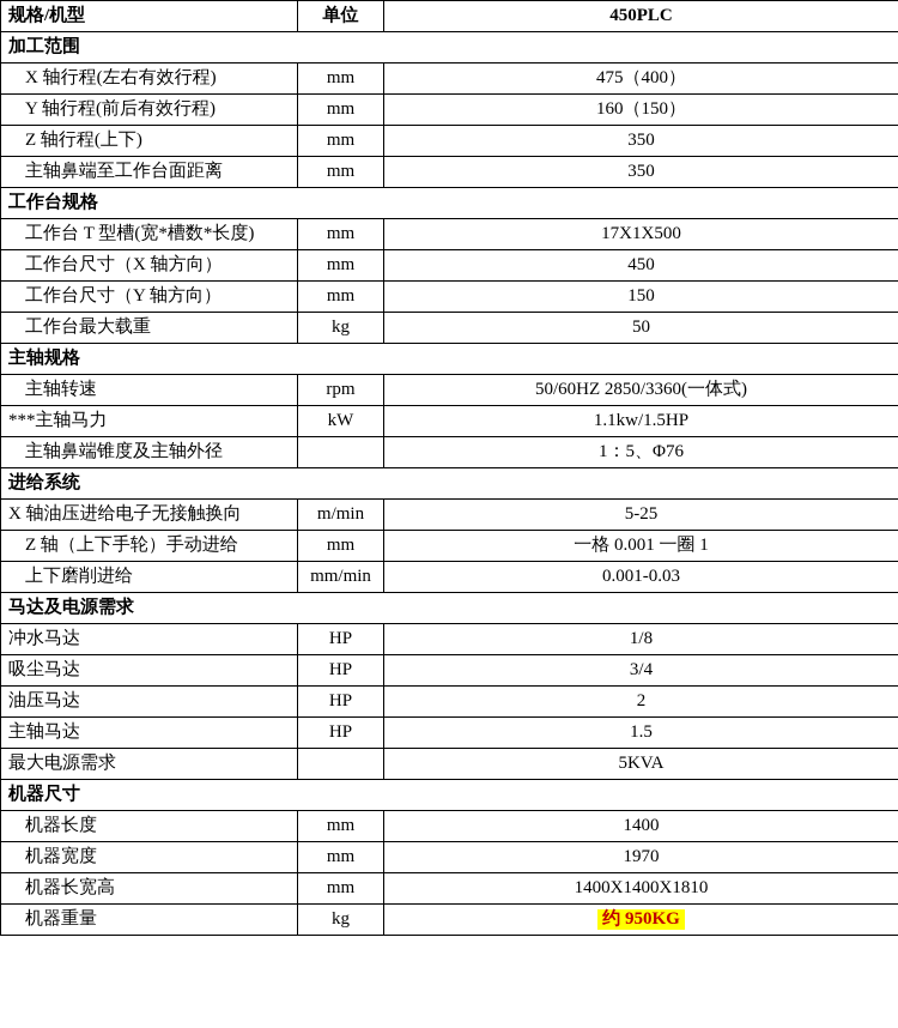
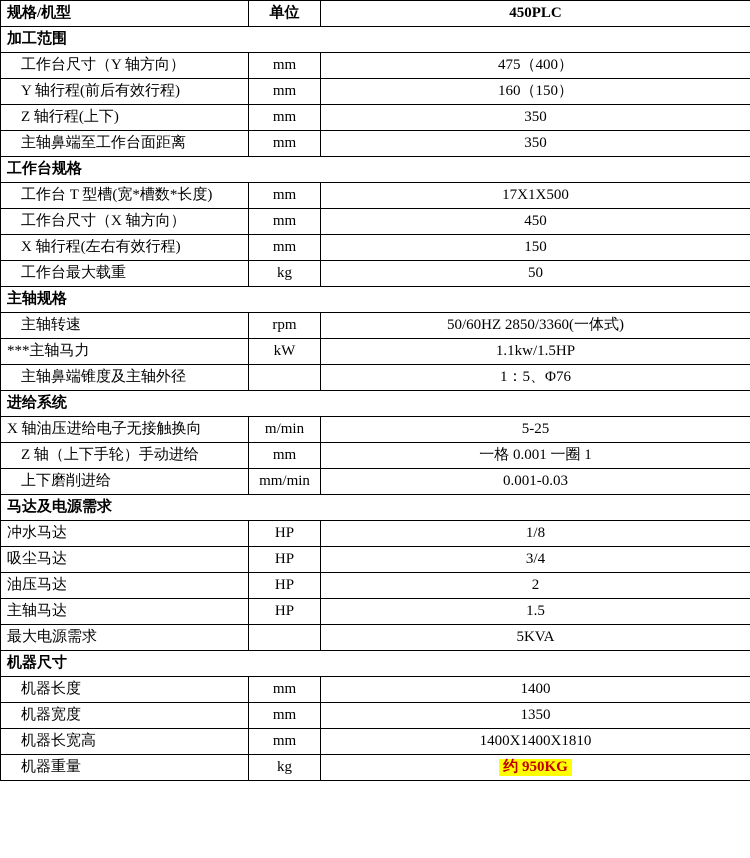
  规格/机型	单位	450PLC
  加工范围
- X 轴行程(左右有效行程)	mm	475（400）
+ 工作台尺寸（Y 轴方向）	mm	475（400）
  Y 轴行程(前后有效行程)	mm	160（150）
  Z 轴行程(上下)	mm	350
  主轴鼻端至工作台面距离	mm	350
  工作台规格
  工作台 T 型槽(宽*槽数*长度)	mm	17X1X500
  工作台尺寸（X 轴方向）	mm	450
- 工作台尺寸（Y 轴方向）	mm	150
+ X 轴行程(左右有效行程)	mm	150
  工作台最大载重	kg	50
  主轴规格
  主轴转速	rpm	50/60HZ 2850/3360(一体式)
  ***主轴马力	kW	1.1kw/1.5HP
  主轴鼻端锥度及主轴外径		1：5、Φ76
  进给系统
  X 轴油压进给电子无接触换向	m/min	5-25
  Z 轴（上下手轮）手动进给	mm	一格 0.001 一圈 1
  上下磨削进给	mm/min	0.001-0.03
  马达及电源需求
  冲水马达	HP	1/8
  吸尘马达	HP	3/4
  油压马达	HP	2
  主轴马达	HP	1.5
  最大电源需求		5KVA
  机器尺寸
  机器长度	mm	1400
- 机器宽度	mm	1970
+ 机器宽度	mm	1350
  机器长宽高	mm	1400X1400X1810
  机器重量	kg	约 950KG
